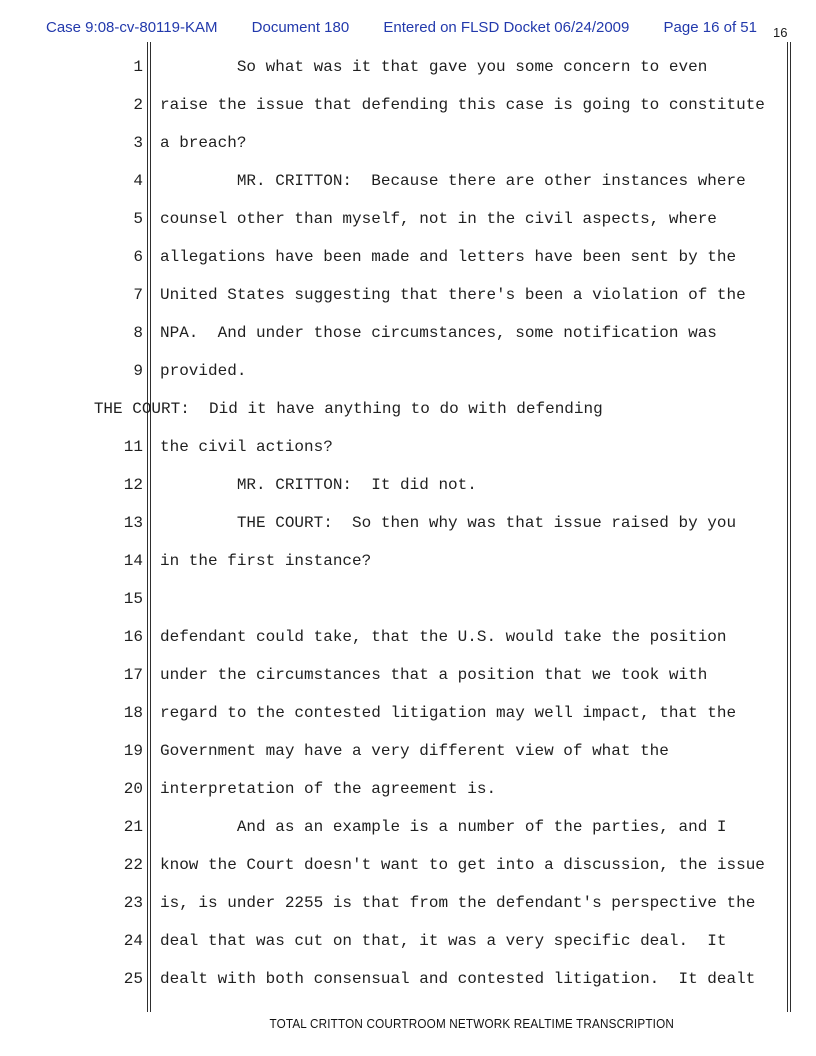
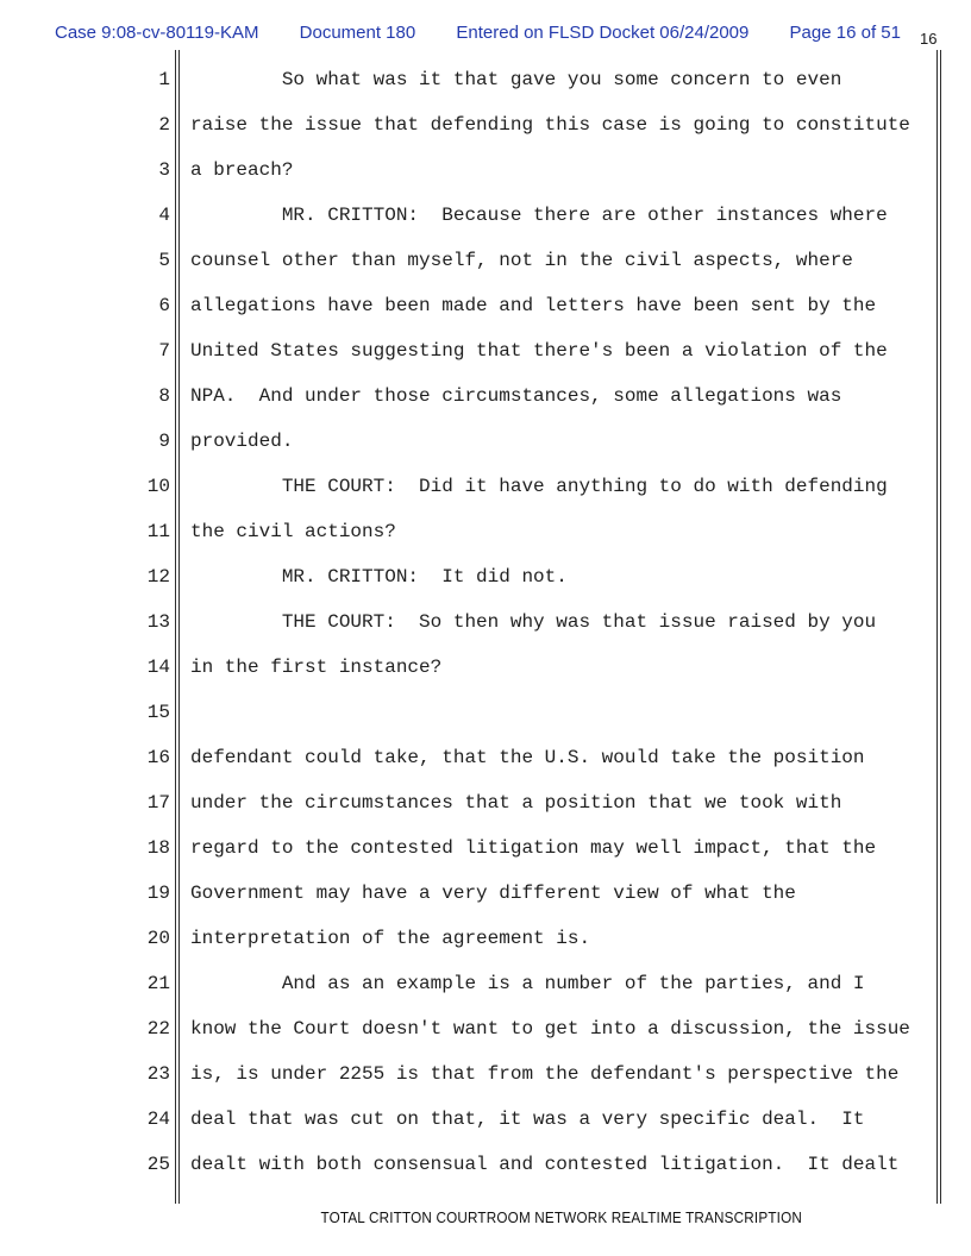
  Case 9:08-cv-80119-KAM
  Document 180
  Entered on FLSD Docket 06/24/2009
  Page 16 of 51
  16
  1
  So what was it that gave you some concern to even
  2
  raise the issue that defending this case is going to constitute
  3
  a breach?
  4
  MR. CRITTON: Because there are other instances where
  5
  counsel other than myself, not in the civil aspects, where
  6
  allegations have been made and letters have been sent by the
  7
  United States suggesting that there's been a violation of the
  8
- NPA. And under those circumstances, some notification was
+ NPA. And under those circumstances, some allegations was
  9
  provided.
+ 10
  THE COURT: Did it have anything to do with defending
  11
  the civil actions?
  12
  MR. CRITTON: It did not.
  13
  THE COURT: So then why was that issue raised by you
  14
  in the first instance?
  15
  16
  defendant could take, that the U.S. would take the position
  17
  under the circumstances that a position that we took with
  18
  regard to the contested litigation may well impact, that the
  19
  Government may have a very different view of what the
  20
  interpretation of the agreement is.
  21
  And as an example is a number of the parties, and I
  22
  know the Court doesn't want to get into a discussion, the issue
  23
  is, is under 2255 is that from the defendant's perspective the
  24
  deal that was cut on that, it was a very specific deal. It
  25
  dealt with both consensual and contested litigation. It dealt
  TOTAL CRITTON COURTROOM NETWORK REALTIME TRANSCRIPTION
